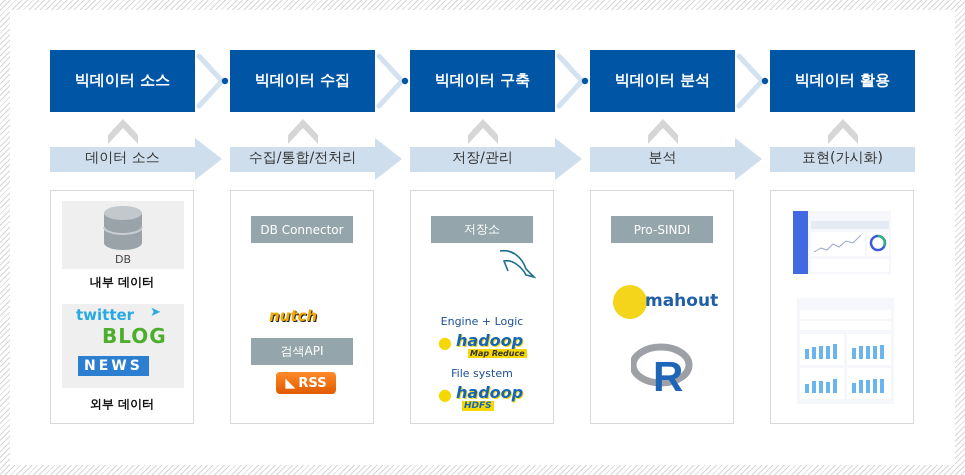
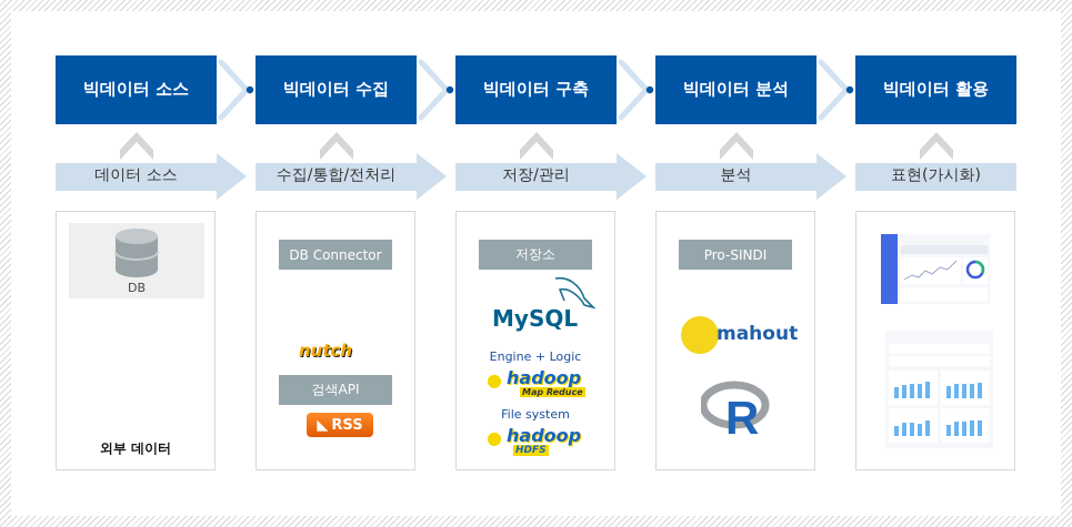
  빅데이터 소스
  빅데이터 수집
  빅데이터 구축
  빅데이터 분석
  빅데이터 활용
  데이터 소스
  수집/통합/전처리
  저장/관리
  분석
  표현(가시화)
  DB
- 내부 데이터
- twitter
- ➤
- BLOG
- NEWS
  외부 데이터
  DB Connector
  nutch
  검색API
  ◣
  RSS
  저장소
+ MySQL
  Engine + Logic
  ●
  hadoop
  Map Reduce
  File system
  ●
  hadoop
  HDFS
  Pro-SINDI
  mahout
  R
